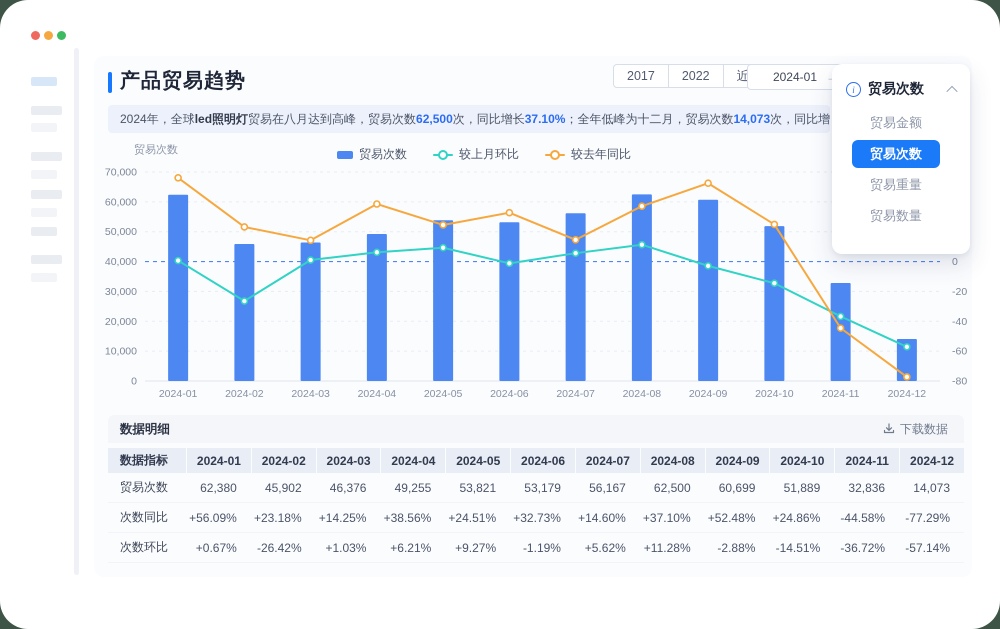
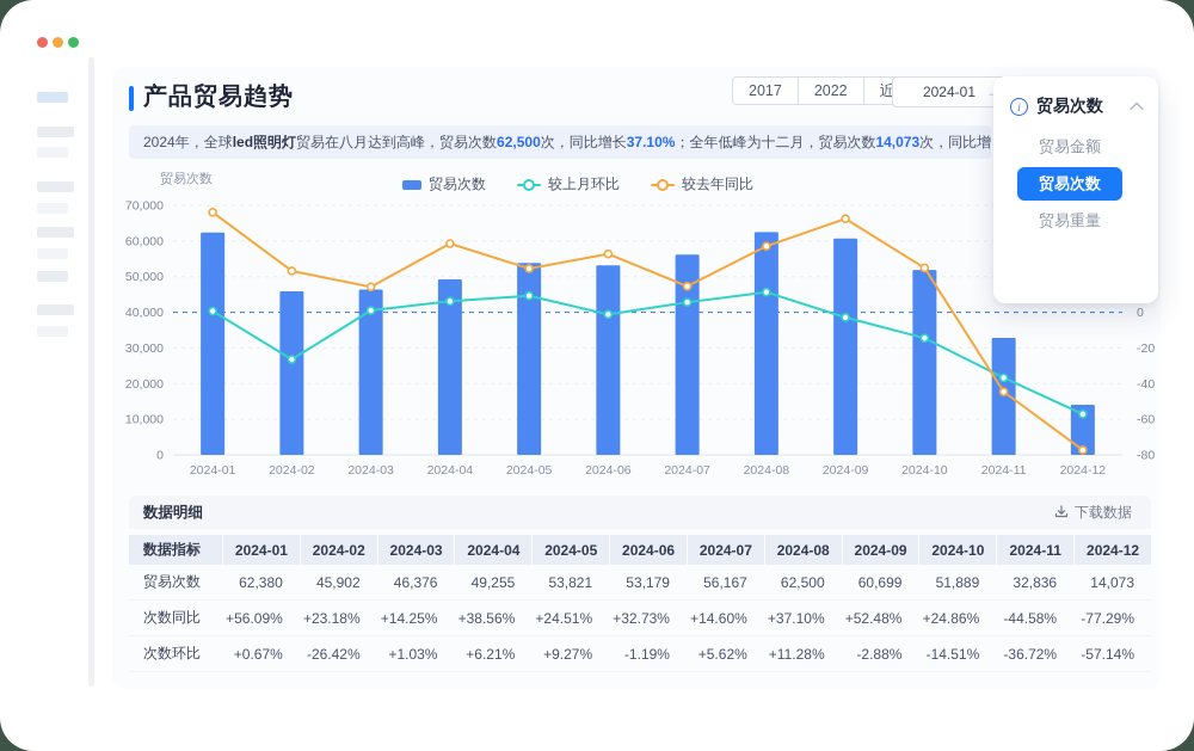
  产品贸易趋势
  2017
  2022
  2024-01
  2024年，全球led照明灯贸易在八月达到高峰，贸易次数62,500次，同比增长37.10%；全年低峰为十二月，贸易次数14,073次，同比增
  贸易次数
  贸易次数
  较上月环比
  较去年同比
  0
  10,000
  20,000
  30,000
  40,000
  50,000
  60,000
  70,000
  0
  -20
  -40
  -60
  -80
  2024-01
  2024-02
  2024-03
  2024-04
  2024-05
  2024-06
  2024-07
  2024-08
  2024-09
  2024-10
  2024-11
  2024-12
  数据明细
  下载数据
  数据指标	2024-01	2024-02	2024-03	2024-04	2024-05	2024-06	2024-07	2024-08	2024-09	2024-10	2024-11	2024-12
  贸易次数	62,380	45,902	46,376	49,255	53,821	53,179	56,167	62,500	60,699	51,889	32,836	14,073
  次数同比	+56.09%	+23.18%	+14.25%	+38.56%	+24.51%	+32.73%	+14.60%	+37.10%	+52.48%	+24.86%	-44.58%	-77.29%
  次数环比	+0.67%	-26.42%	+1.03%	+6.21%	+9.27%	-1.19%	+5.62%	+11.28%	-2.88%	-14.51%	-36.72%	-57.14%
  i
  贸易次数
  贸易金额
  贸易次数
  贸易重量
- 贸易数量
